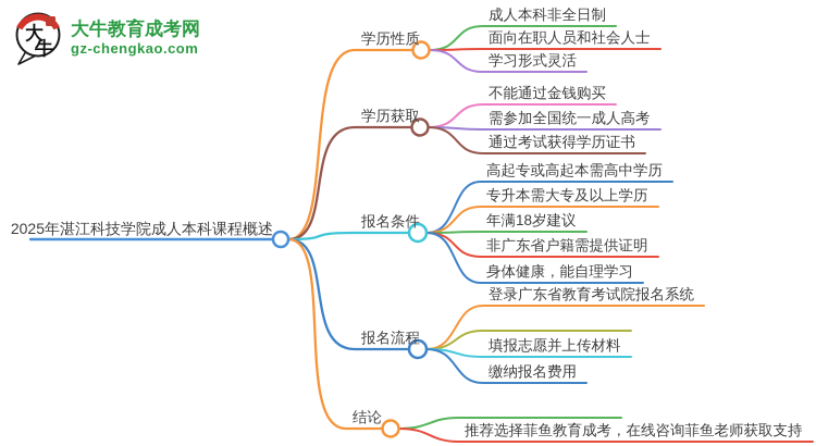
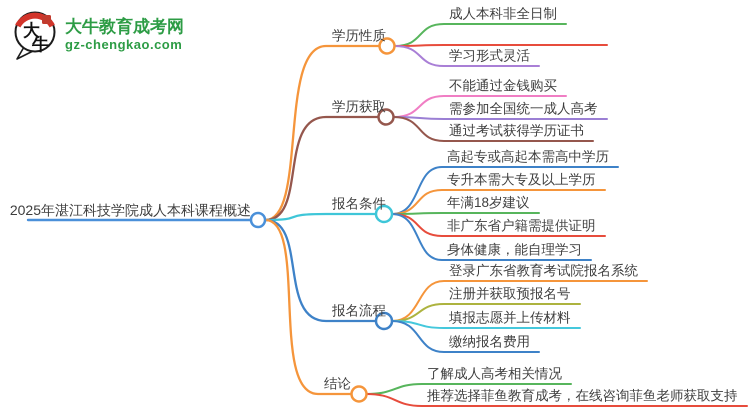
  大
  牛
  大牛教育成考网
  gz-chengkao.com
  2025年湛江科技学院成人本科课程概述
  学历性质
  成人本科非全日制
- 面向在职人员和社会人士
  学习形式灵活
  学历获取
  不能通过金钱购买
  需参加全国统一成人高考
  通过考试获得学历证书
  报名条件
  高起专或高起本需高中学历
  专升本需大专及以上学历
  年满18岁建议
  非广东省户籍需提供证明
  身体健康，能自理学习
  报名流程
  登录广东省教育考试院报名系统
+ 注册并获取预报名号
  填报志愿并上传材料
  缴纳报名费用
  结论
+ 了解成人高考相关情况
  推荐选择菲鱼教育成考，在线咨询菲鱼老师获取支持
